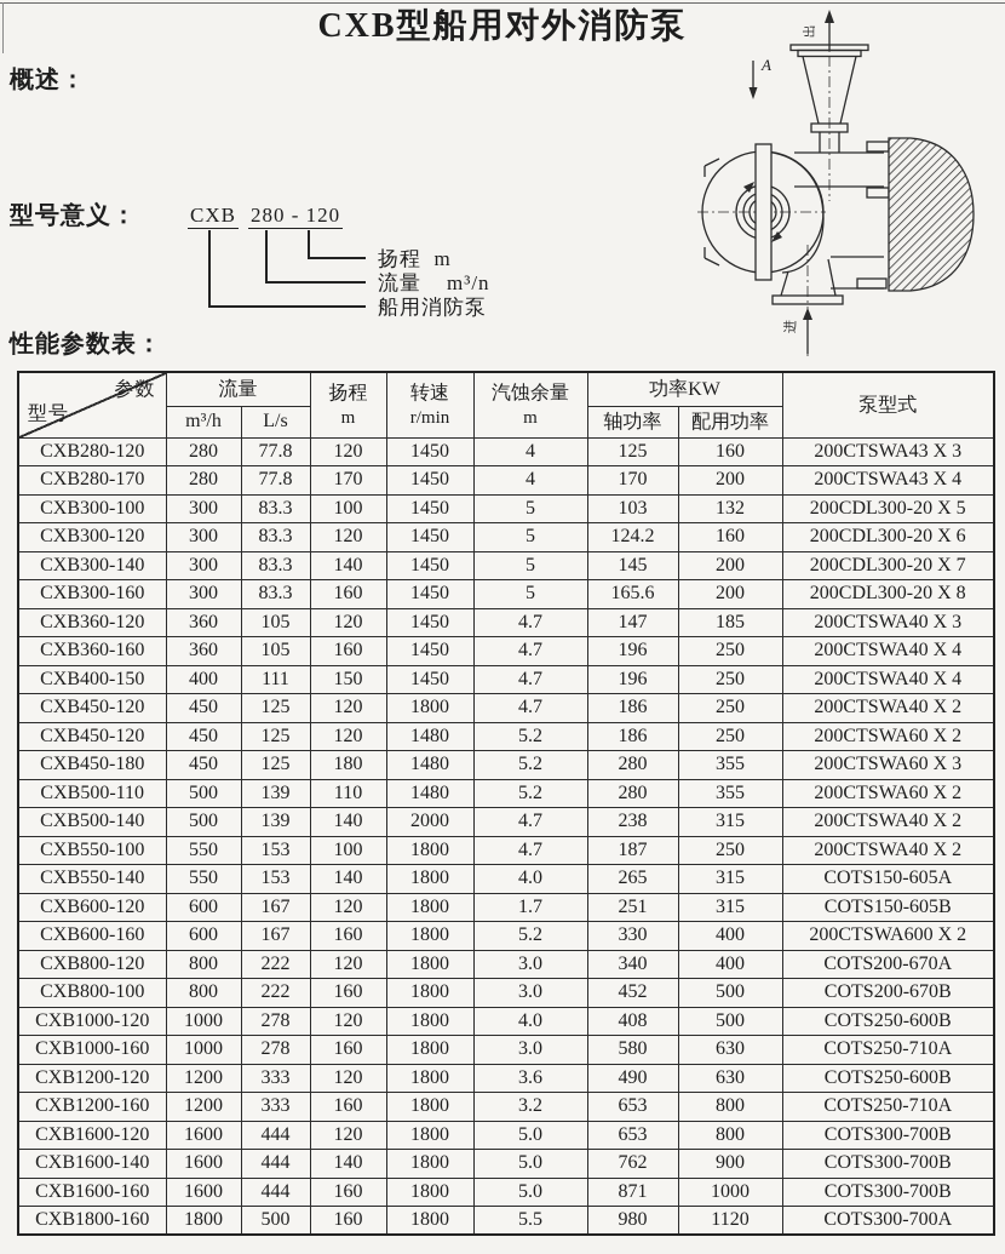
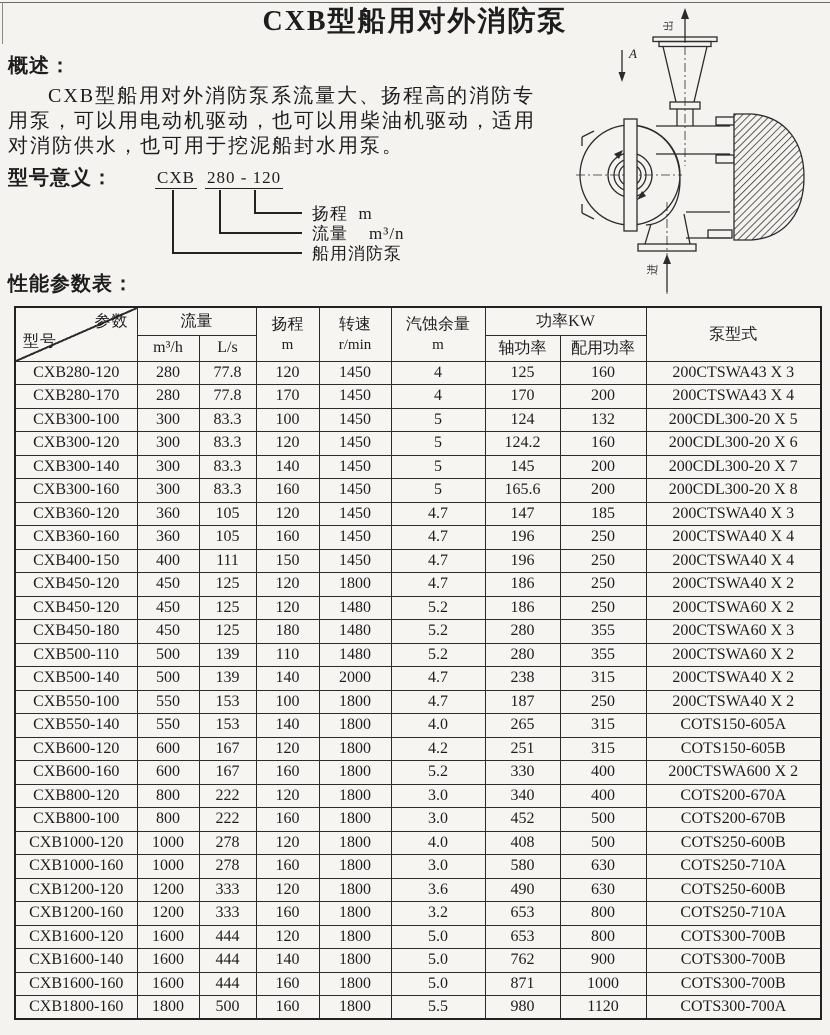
  CXB型船用对外消防泵
  概述：
+ CXB型船用对外消防泵系流量大、扬程高的消防专
+ 用泵，可以用电动机驱动，也可以用柴油机驱动，适用
+ 对消防供水，也可用于挖泥船封水用泵。
  型号意义：
  CXB 280 - 120
  扬程 m
  流量 m³/n
  船用消防泵
  A
  性能参数表：
  参数 型号	流量	扬程 m	转速 r/min	汽蚀余量 m	功率KW	泵型式
  m³/h	L/s	轴功率	配用功率
  CXB280-120	280	77.8	120	1450	4	125	160	200CTSWA43 X 3
  CXB280-170	280	77.8	170	1450	4	170	200	200CTSWA43 X 4
- CXB300-100	300	83.3	100	1450	5	103	132	200CDL300-20 X 5
+ CXB300-100	300	83.3	100	1450	5	124	132	200CDL300-20 X 5
  CXB300-120	300	83.3	120	1450	5	124.2	160	200CDL300-20 X 6
  CXB300-140	300	83.3	140	1450	5	145	200	200CDL300-20 X 7
  CXB300-160	300	83.3	160	1450	5	165.6	200	200CDL300-20 X 8
  CXB360-120	360	105	120	1450	4.7	147	185	200CTSWA40 X 3
  CXB360-160	360	105	160	1450	4.7	196	250	200CTSWA40 X 4
  CXB400-150	400	111	150	1450	4.7	196	250	200CTSWA40 X 4
  CXB450-120	450	125	120	1800	4.7	186	250	200CTSWA40 X 2
  CXB450-120	450	125	120	1480	5.2	186	250	200CTSWA60 X 2
  CXB450-180	450	125	180	1480	5.2	280	355	200CTSWA60 X 3
  CXB500-110	500	139	110	1480	5.2	280	355	200CTSWA60 X 2
  CXB500-140	500	139	140	2000	4.7	238	315	200CTSWA40 X 2
  CXB550-100	550	153	100	1800	4.7	187	250	200CTSWA40 X 2
  CXB550-140	550	153	140	1800	4.0	265	315	COTS150-605A
- CXB600-120	600	167	120	1800	1.7	251	315	COTS150-605B
+ CXB600-120	600	167	120	1800	4.2	251	315	COTS150-605B
  CXB600-160	600	167	160	1800	5.2	330	400	200CTSWA600 X 2
  CXB800-120	800	222	120	1800	3.0	340	400	COTS200-670A
  CXB800-100	800	222	160	1800	3.0	452	500	COTS200-670B
  CXB1000-120	1000	278	120	1800	4.0	408	500	COTS250-600B
  CXB1000-160	1000	278	160	1800	3.0	580	630	COTS250-710A
  CXB1200-120	1200	333	120	1800	3.6	490	630	COTS250-600B
  CXB1200-160	1200	333	160	1800	3.2	653	800	COTS250-710A
  CXB1600-120	1600	444	120	1800	5.0	653	800	COTS300-700B
  CXB1600-140	1600	444	140	1800	5.0	762	900	COTS300-700B
  CXB1600-160	1600	444	160	1800	5.0	871	1000	COTS300-700B
  CXB1800-160	1800	500	160	1800	5.5	980	1120	COTS300-700A
